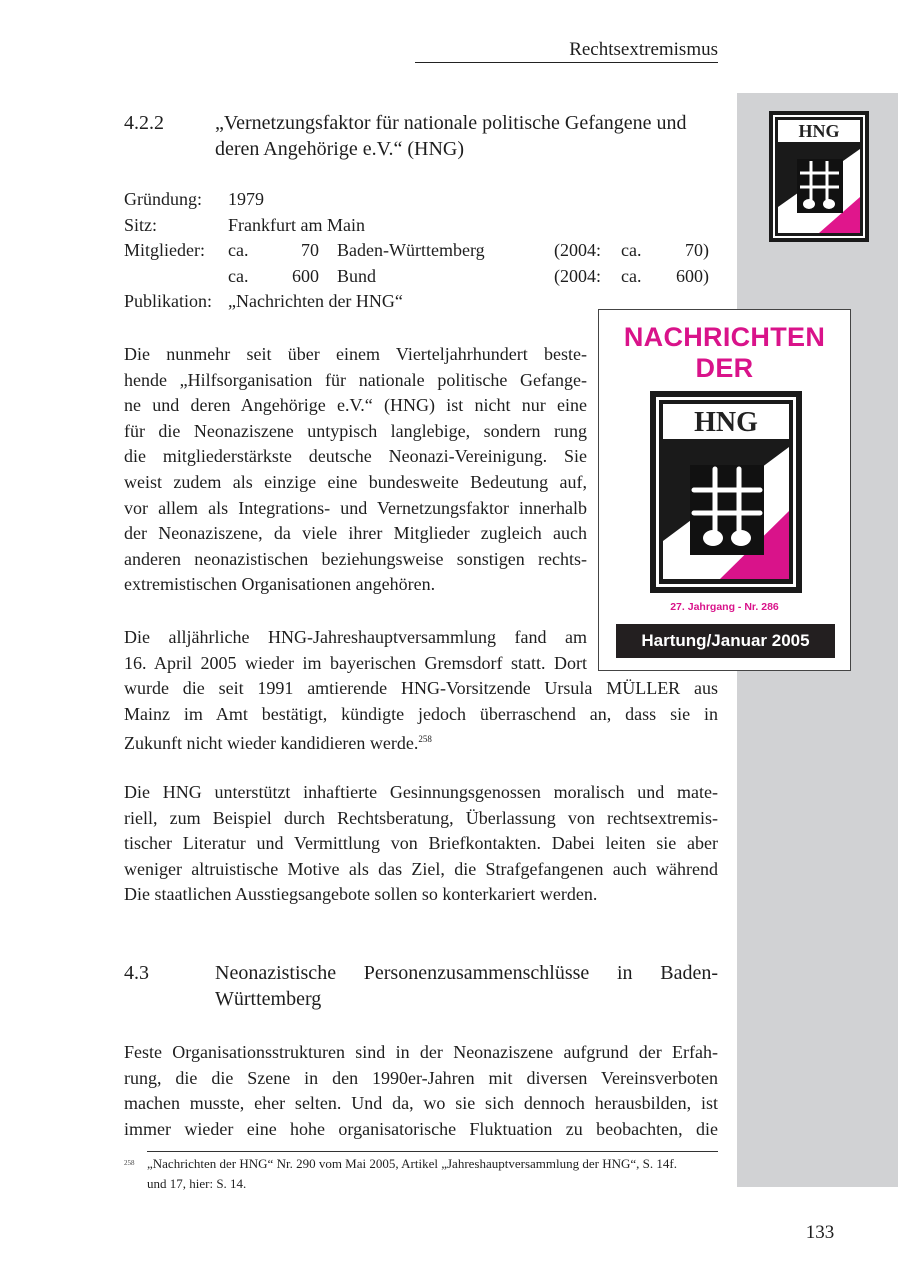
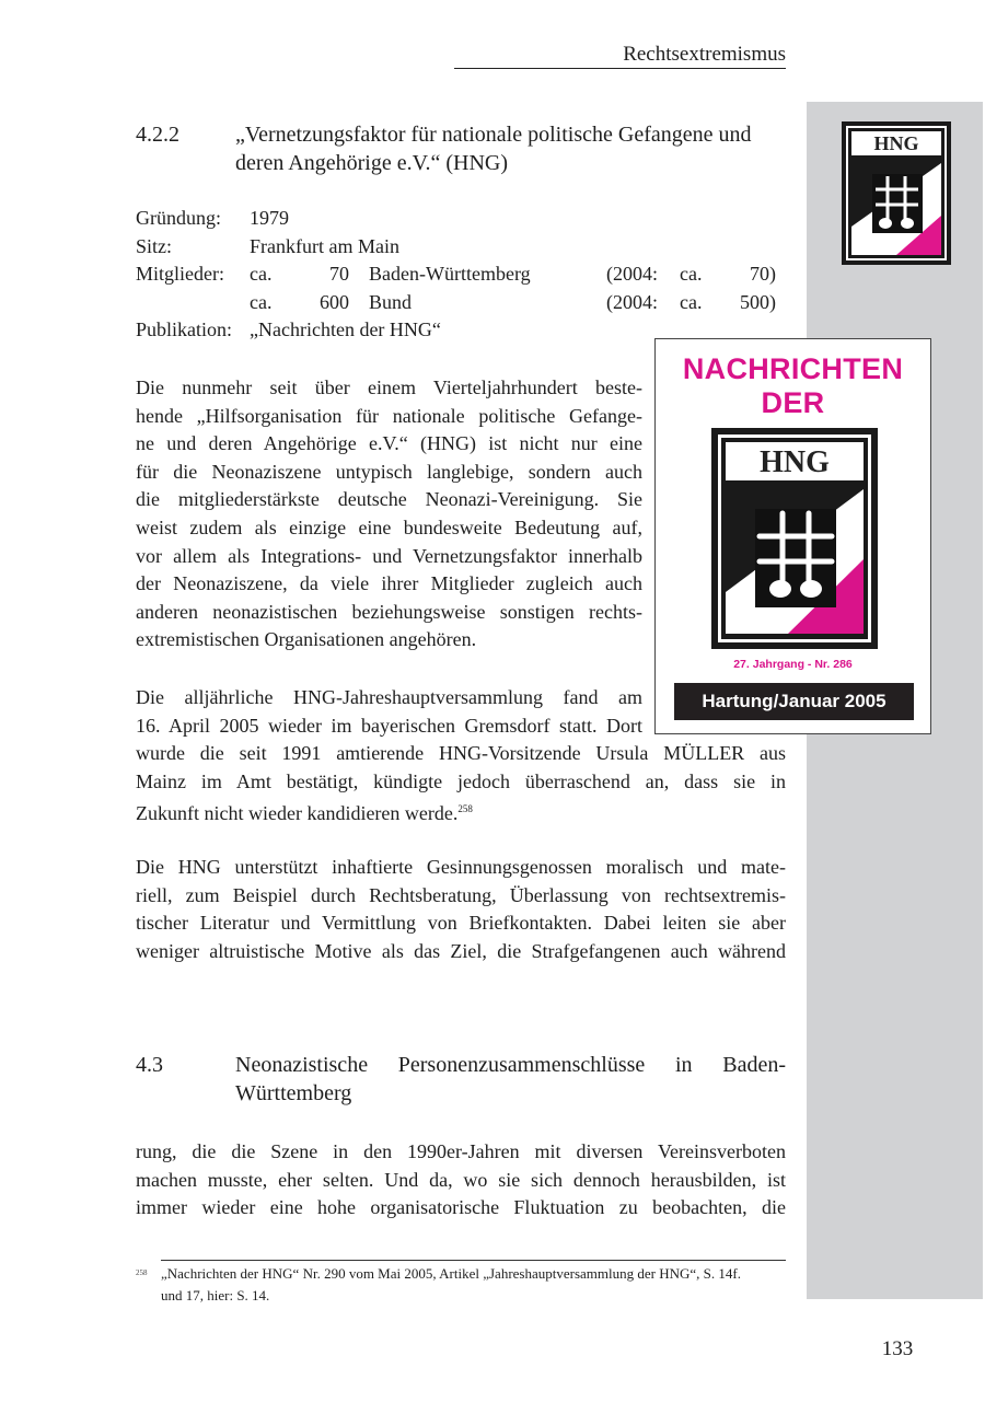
  Rechtsextremismus
  HNG
  4.2.2
  „Vernetzungsfaktor für nationale politische Gefangene und
  deren Angehörige e.V.“ (HNG)
  Gründung:
  1979
  Sitz:
  Frankfurt am Main
  Mitglieder:
  ca.
  70
  Baden-Württemberg
  (2004:
  ca.
  70)
  ca.
  600
  Bund
  (2004:
  ca.
- 600)
+ 500)
  Publikation:
  „Nachrichten der HNG“
  NACHRICHTEN
  DER
  HNG
  27. Jahrgang - Nr. 286
  Hartung/Januar 2005
  Die nunmehr seit über einem Vierteljahrhundert beste-
  hende „Hilfsorganisation für nationale politische Gefange-
  ne und deren Angehörige e.V.“ (HNG) ist nicht nur eine
- für die Neonaziszene untypisch langlebige, sondern rung
+ für die Neonaziszene untypisch langlebige, sondern auch
  die mitgliederstärkste deutsche Neonazi-Vereinigung. Sie
  weist zudem als einzige eine bundesweite Bedeutung auf,
  vor allem als Integrations- und Vernetzungsfaktor innerhalb
  der Neonaziszene, da viele ihrer Mitglieder zugleich auch
  anderen neonazistischen beziehungsweise sonstigen rechts-
  extremistischen Organisationen angehören.
  Die alljährliche HNG-Jahreshauptversammlung fand am
  16. April 2005 wieder im bayerischen Gremsdorf statt. Dort
  wurde die seit 1991 amtierende HNG-Vorsitzende Ursula MÜLLER aus
  Mainz im Amt bestätigt, kündigte jedoch überraschend an, dass sie in
  Zukunft nicht wieder kandidieren werde.258
  Die HNG unterstützt inhaftierte Gesinnungsgenossen moralisch und mate-
  riell, zum Beispiel durch Rechtsberatung, Überlassung von rechtsextremis-
  tischer Literatur und Vermittlung von Briefkontakten. Dabei leiten sie aber
  weniger altruistische Motive als das Ziel, die Strafgefangenen auch während
- Die staatlichen Ausstiegsangebote sollen so konterkariert werden.
  4.3
  Neonazistische Personenzusammenschlüsse in Baden-
  Württemberg
- Feste Organisationsstrukturen sind in der Neonaziszene aufgrund der Erfah-
  rung, die die Szene in den 1990er-Jahren mit diversen Vereinsverboten
  machen musste, eher selten. Und da, wo sie sich dennoch herausbilden, ist
  immer wieder eine hohe organisatorische Fluktuation zu beobachten, die
  258
  „Nachrichten der HNG“ Nr. 290 vom Mai 2005, Artikel „Jahreshauptversammlung der HNG“, S. 14f.
  und 17, hier: S. 14.
  133
